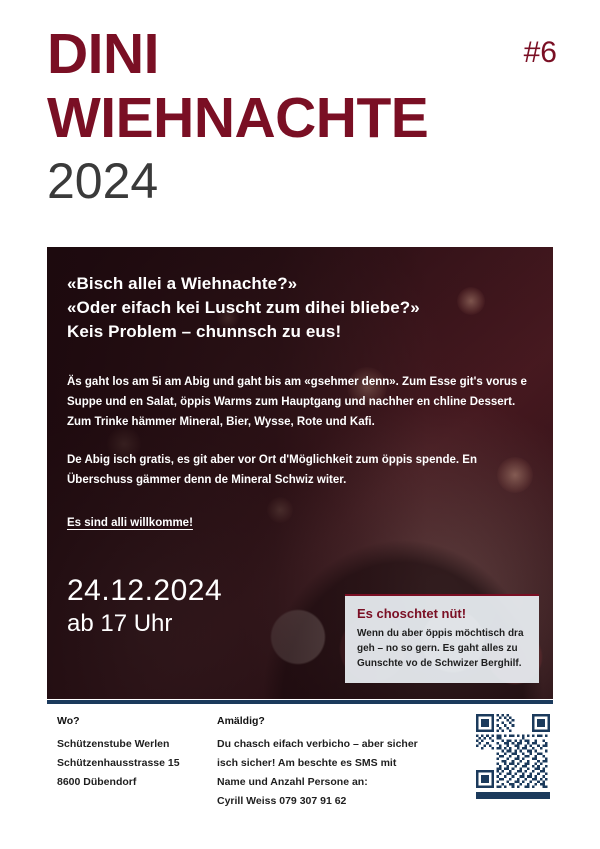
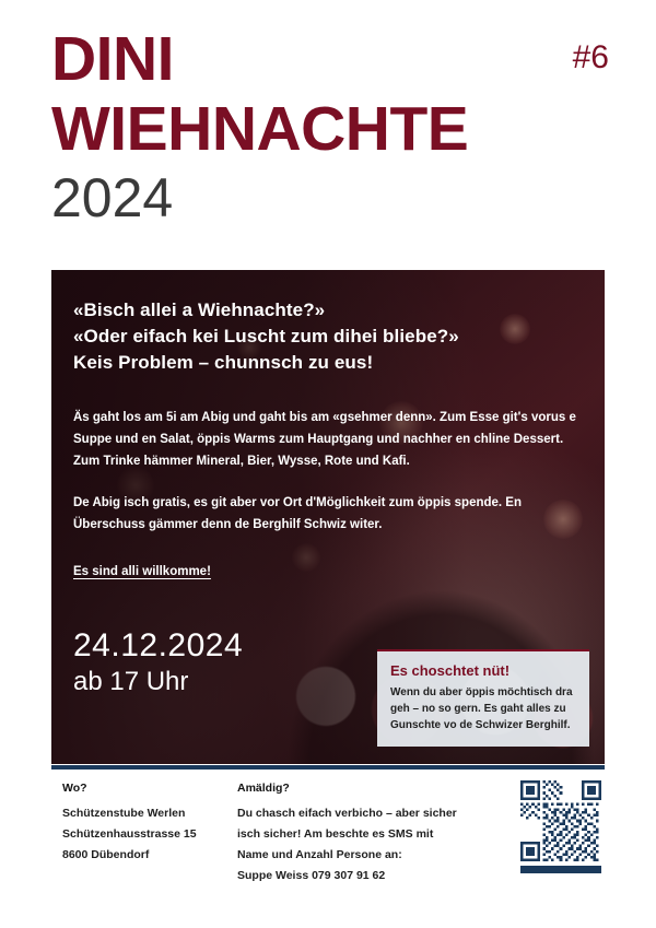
  DINI
  WIEHNACHTE
  2024
  #6
  «Bisch allei a Wiehnachte?»
  «Oder eifach kei Luscht zum dihei bliebe?»
  Keis Problem – chunnsch zu eus!
  Äs gaht los am 5i am Abig und gaht bis am «gsehmer denn». Zum Esse git's vorus e Suppe und en Salat, öppis Warms zum Hauptgang und nachher en chline Dessert. Zum Trinke hämmer Mineral, Bier, Wysse, Rote und Kafi.
- De Abig isch gratis, es git aber vor Ort d'Möglichkeit zum öppis spende. En Überschuss gämmer denn de Mineral Schwiz witer.
+ De Abig isch gratis, es git aber vor Ort d'Möglichkeit zum öppis spende. En Überschuss gämmer denn de Berghilf Schwiz witer.
  Es sind alli willkomme!
  24.12.2024
  ab 17 Uhr
  Es choschtet nüt!
  Wenn du aber öppis möchtisch dra geh – no so gern. Es gaht alles zu Gunschte vo de Schwizer Berghilf.
  Wo?
  Schützenstube Werlen
  Schützenhausstrasse 15
  8600 Dübendorf
  Amäldig?
  Du chasch eifach verbicho – aber sicher
  isch sicher! Am beschte es SMS mit
  Name und Anzahl Persone an:
- Cyrill Weiss 079 307 91 62
+ Suppe Weiss 079 307 91 62
